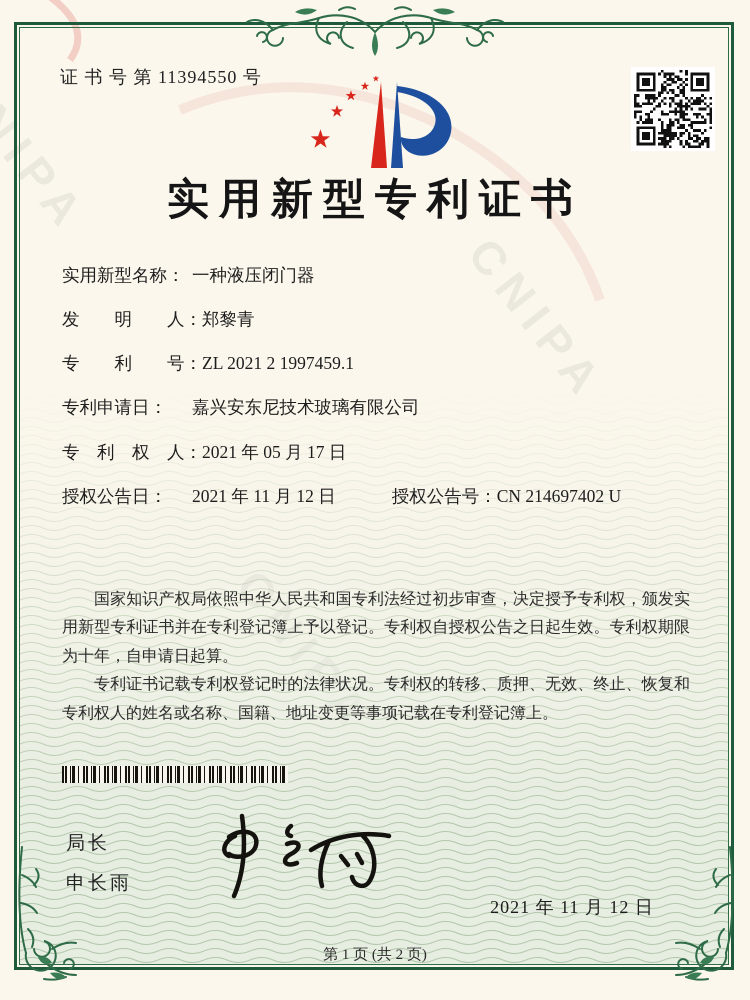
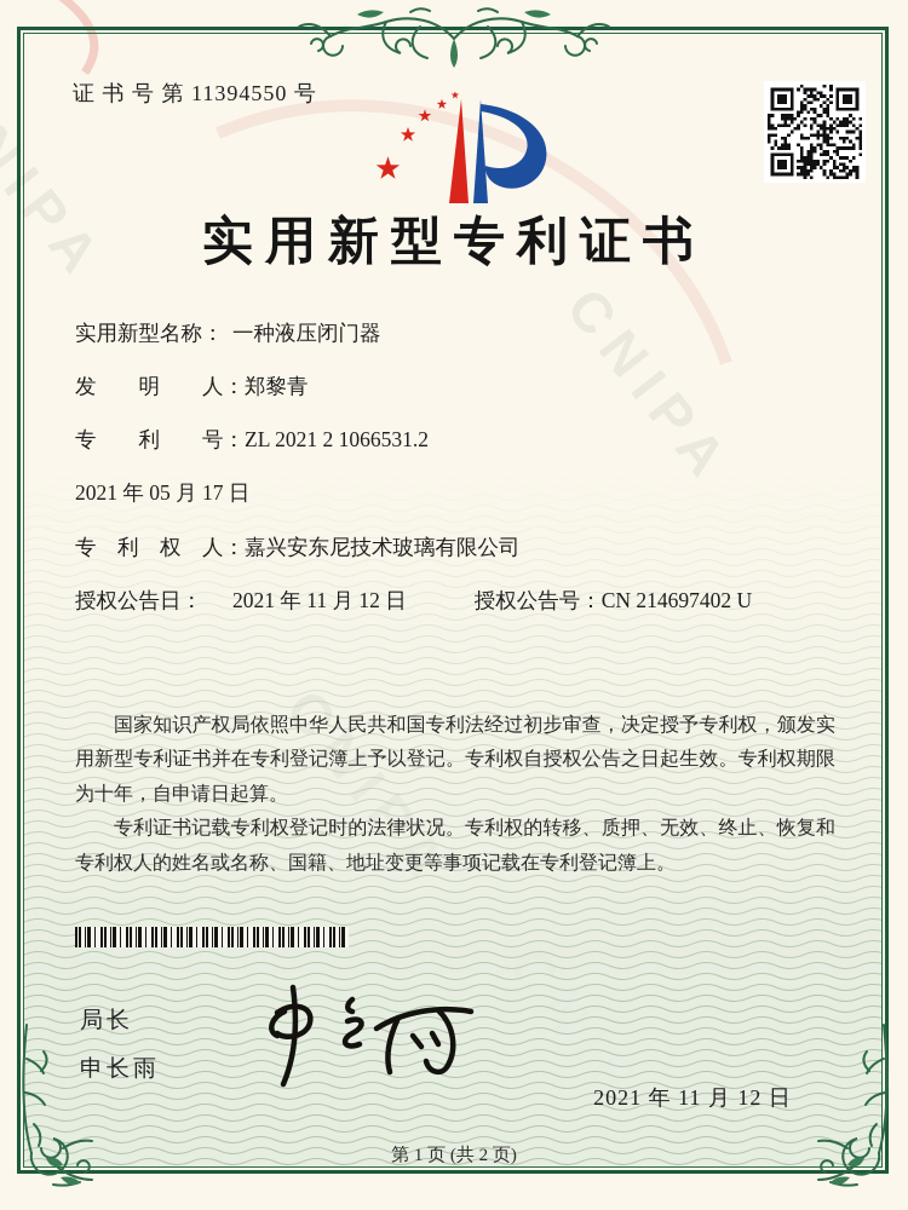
  证 书 号 第 11394550 号
  实用新型专利证书
  实用新型名称：
  一种液压闭门器
  发 明 人：
  郑黎青
  专 利 号：
- ZL 2021 2 1997459.1
+ ZL 2021 2 1066531.2
- 专利申请日：
- 嘉兴安东尼技术玻璃有限公司
+ 2021 年 05 月 17 日
  专 利 权 人：
- 2021 年 05 月 17 日
+ 嘉兴安东尼技术玻璃有限公司
  授权公告日：
  2021 年 11 月 12 日
  授权公告号：CN 214697402 U
  国家知识产权局依照中华人民共和国专利法经过初步审查，决定授予专利权，颁发实用新型专利证书并在专利登记簿上予以登记。专利权自授权公告之日起生效。专利权期限为十年，自申请日起算。
  专利证书记载专利权登记时的法律状况。专利权的转移、质押、无效、终止、恢复和专利权人的姓名或名称、国籍、地址变更等事项记载在专利登记簿上。
  局长
  申长雨
  2021 年 11 月 12 日
  第 1 页 (共 2 页)
